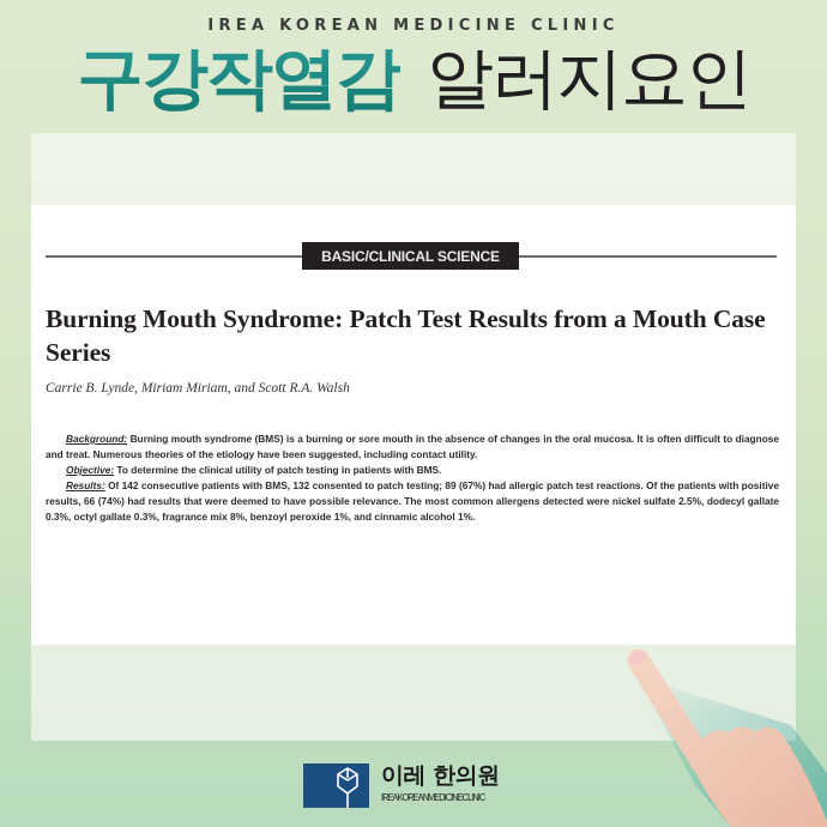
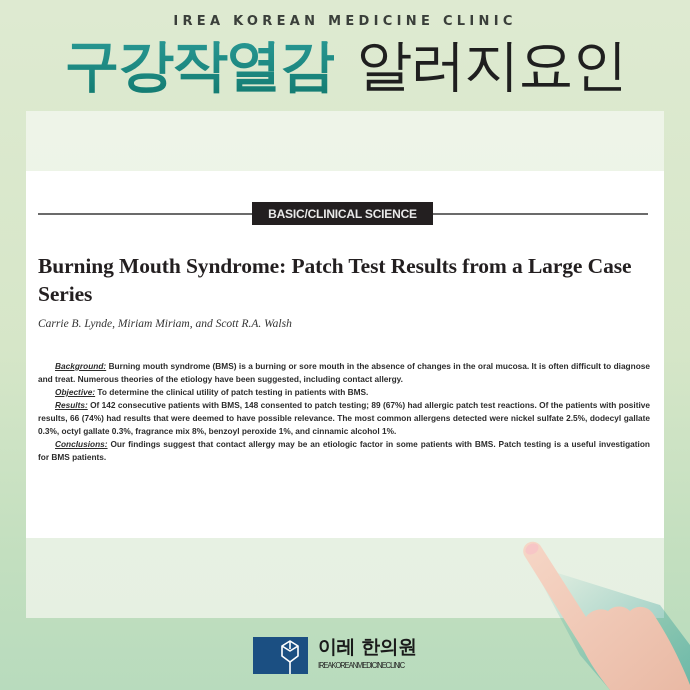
  IREA KOREAN MEDICINE CLINIC
  구강작열감 알러지요인
  BASIC/CLINICAL SCIENCE
- Burning Mouth Syndrome: Patch Test Results from a Mouth Case Series
+ Burning Mouth Syndrome: Patch Test Results from a Large Case Series
  Carrie B. Lynde, Miriam Miriam, and Scott R.A. Walsh
- Background: Burning mouth syndrome (BMS) is a burning or sore mouth in the absence of changes in the oral mucosa. It is often difficult to diagnose and treat. Numerous theories of the etiology have been suggested, including contact utility.
+ Background: Burning mouth syndrome (BMS) is a burning or sore mouth in the absence of changes in the oral mucosa. It is often difficult to diagnose and treat. Numerous theories of the etiology have been suggested, including contact allergy.
  Objective: To determine the clinical utility of patch testing in patients with BMS.
- Results: Of 142 consecutive patients with BMS, 132 consented to patch testing; 89 (67%) had allergic patch test reactions. Of the patients with positive results, 66 (74%) had results that were deemed to have possible relevance. The most common allergens detected were nickel sulfate 2.5%, dodecyl gallate 0.3%, octyl gallate 0.3%, fragrance mix 8%, benzoyl peroxide 1%, and cinnamic alcohol 1%.
+ Results: Of 142 consecutive patients with BMS, 148 consented to patch testing; 89 (67%) had allergic patch test reactions. Of the patients with positive results, 66 (74%) had results that were deemed to have possible relevance. The most common allergens detected were nickel sulfate 2.5%, dodecyl gallate 0.3%, octyl gallate 0.3%, fragrance mix 8%, benzoyl peroxide 1%, and cinnamic alcohol 1%.
+ Conclusions: Our findings suggest that contact allergy may be an etiologic factor in some patients with BMS. Patch testing is a useful investigation for BMS patients.
  이레 한의원
  IREAKOREANMEDICINECLINIC
